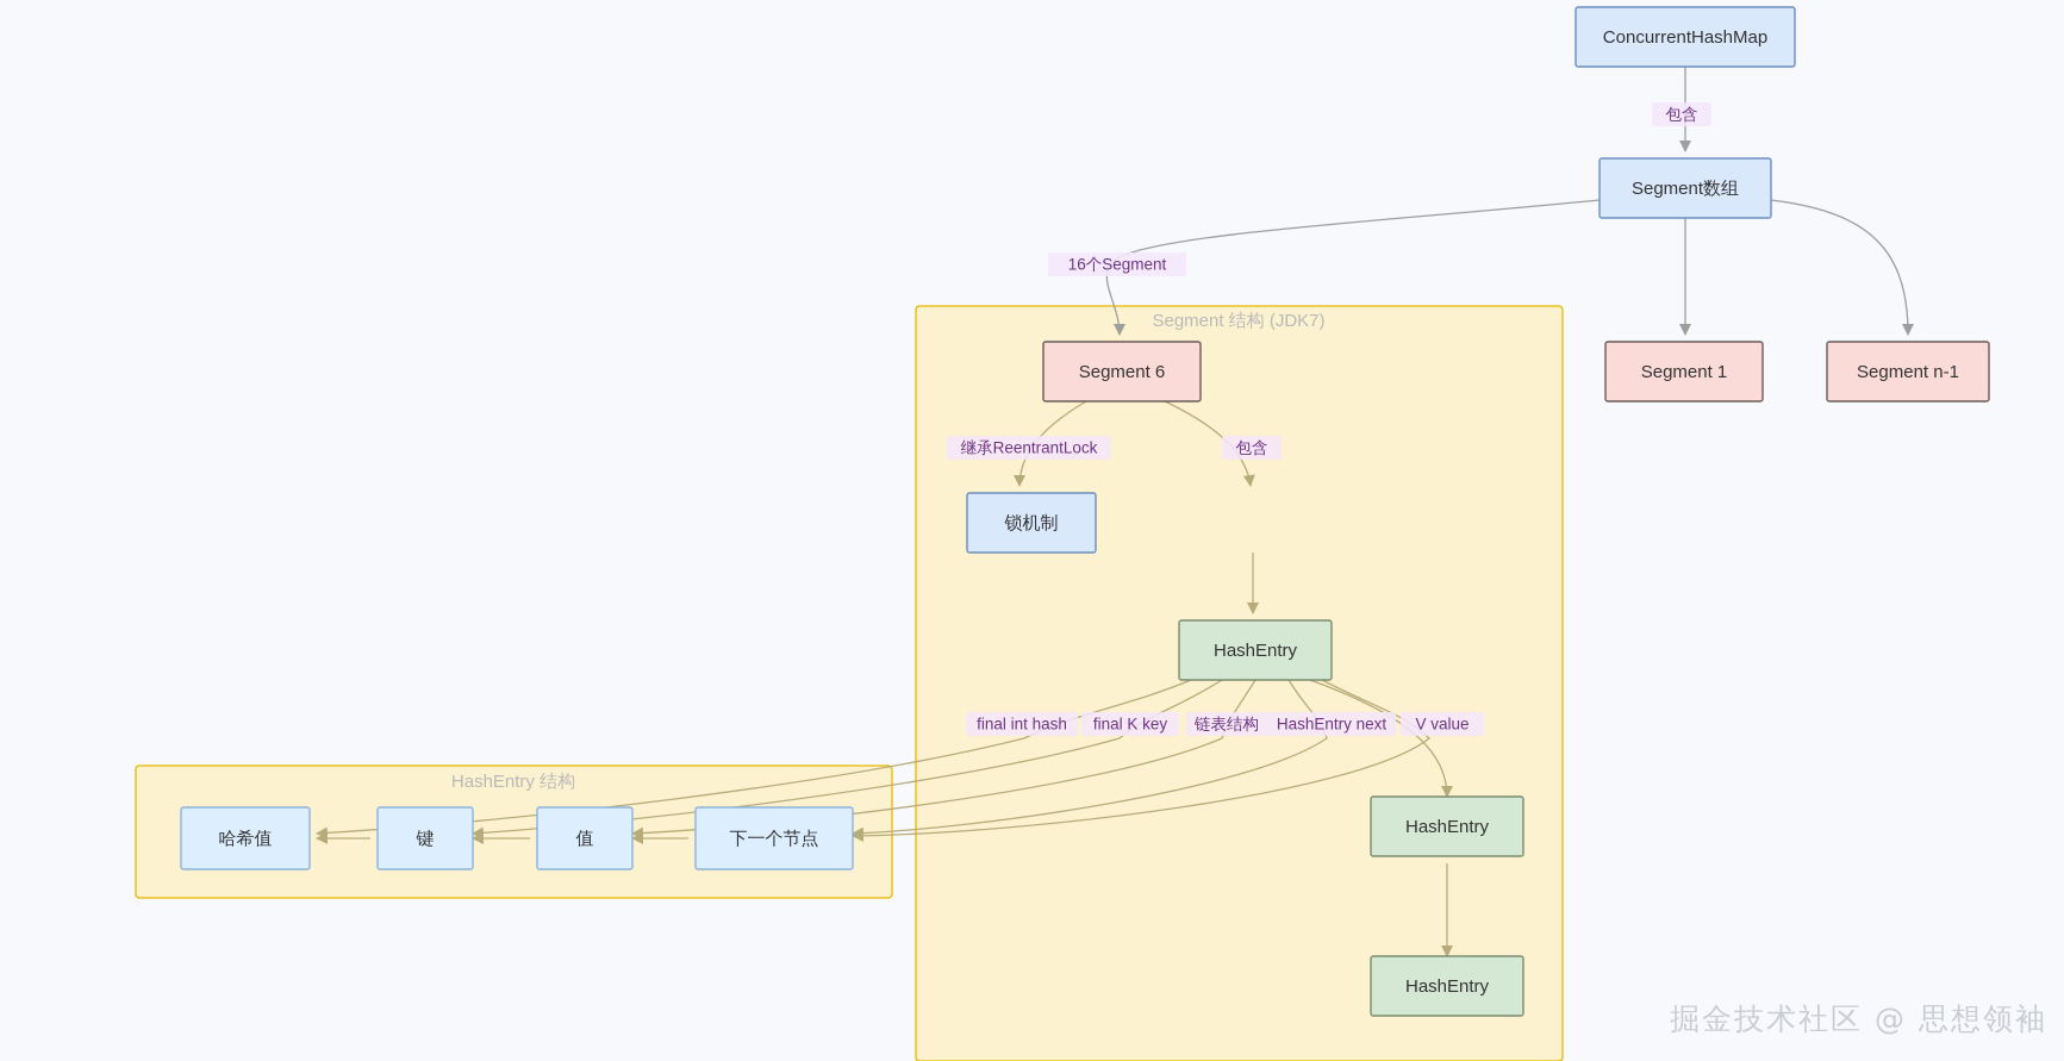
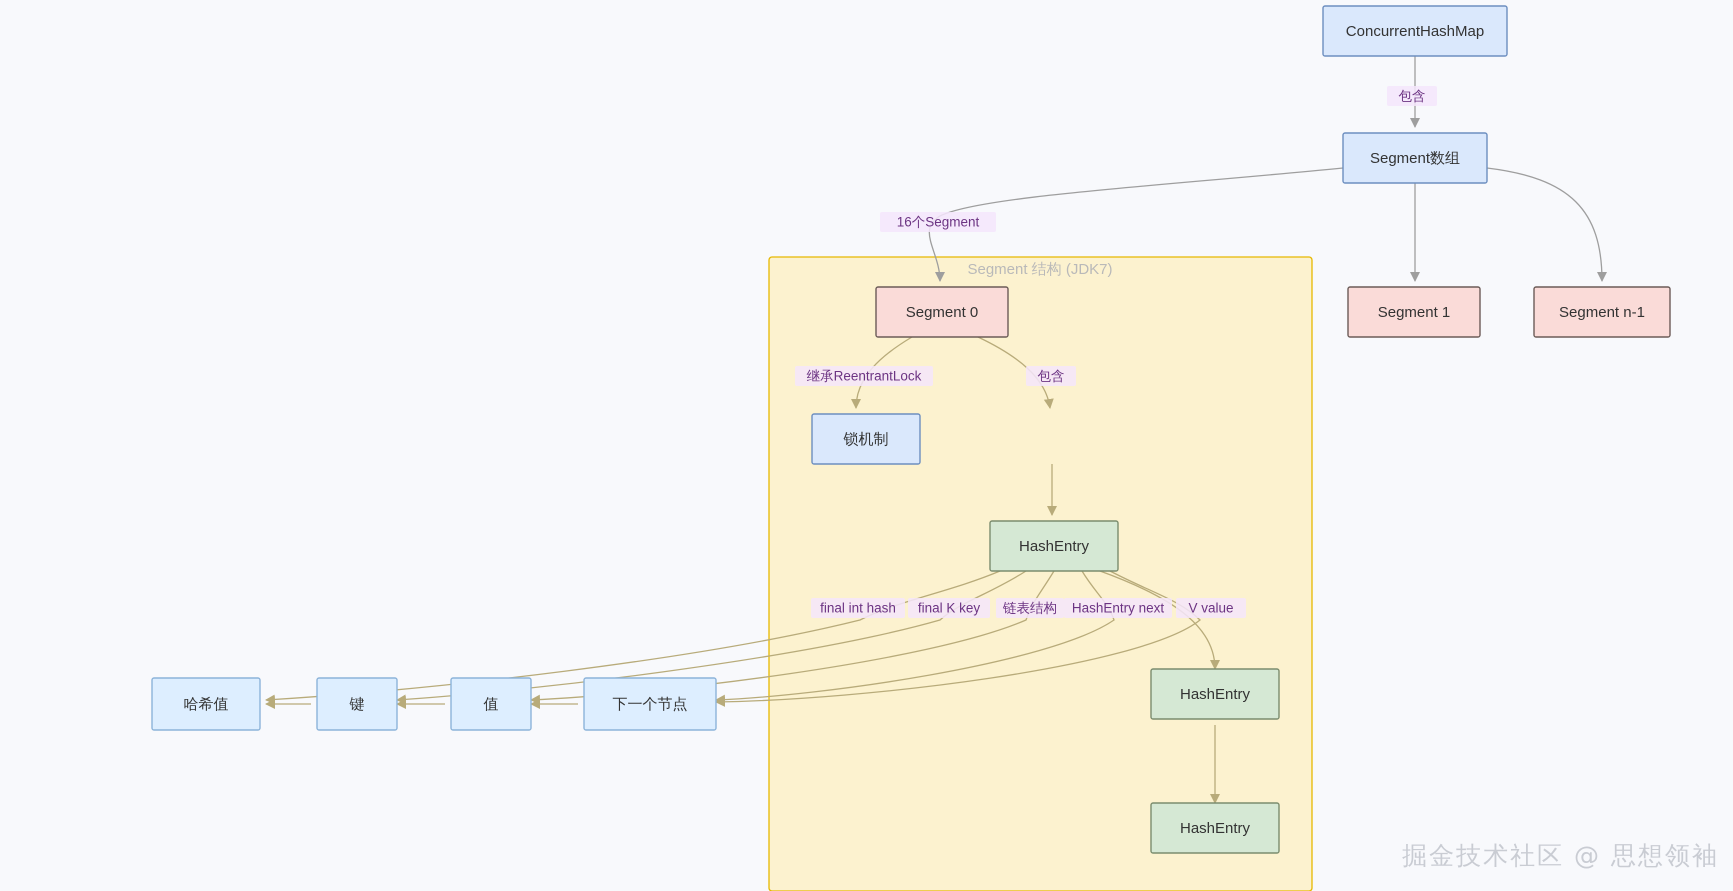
  Segment 结构 (JDK7)
- HashEntry 结构
  ConcurrentHashMap
  Segment数组
  Segment 1
  Segment n-1
- Segment 6
+ Segment 0
  锁机制
  HashEntry
  HashEntry
  HashEntry
  哈希值
  键
  值
  下一个节点
  包含
  16个Segment
  继承ReentrantLock
  包含
  final int hash
  final K key
  链表结构
  HashEntry next
  V value
  掘金技术社区 @ 思想领袖
